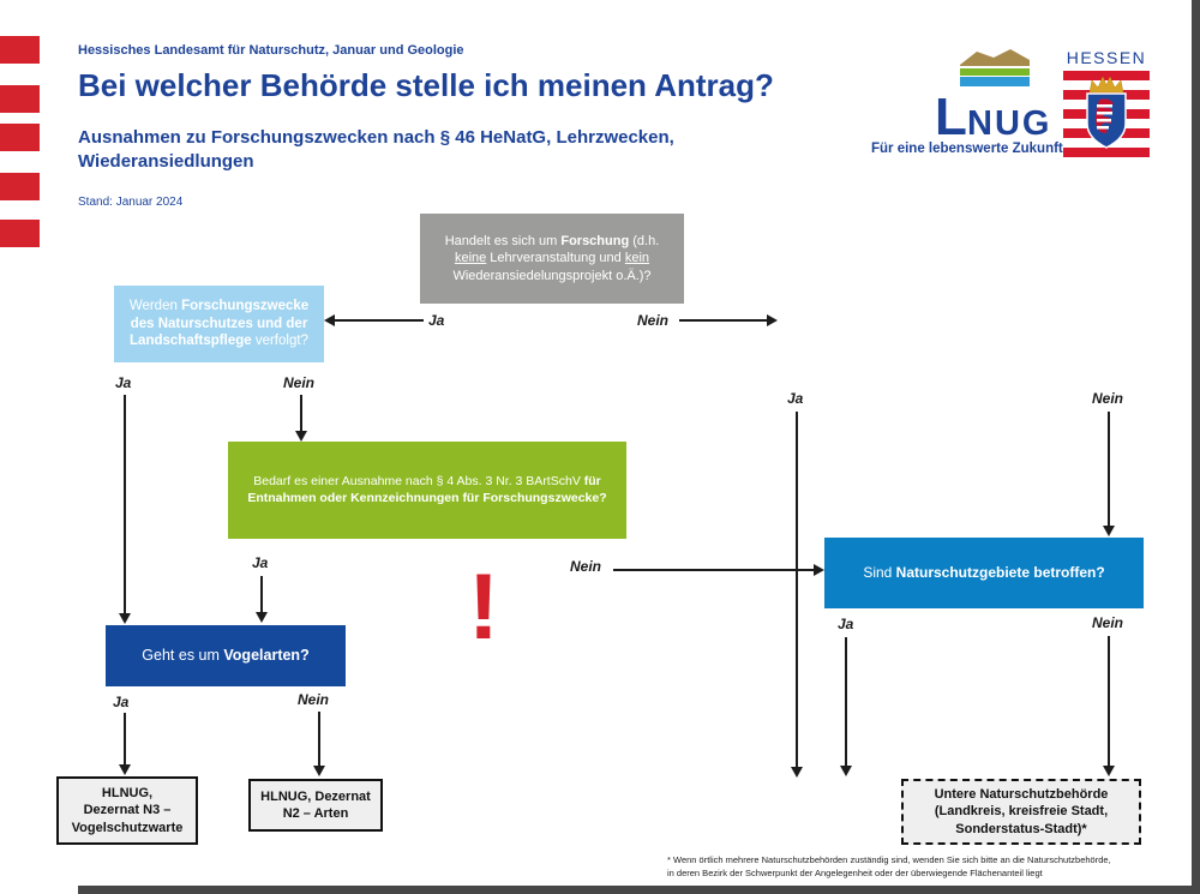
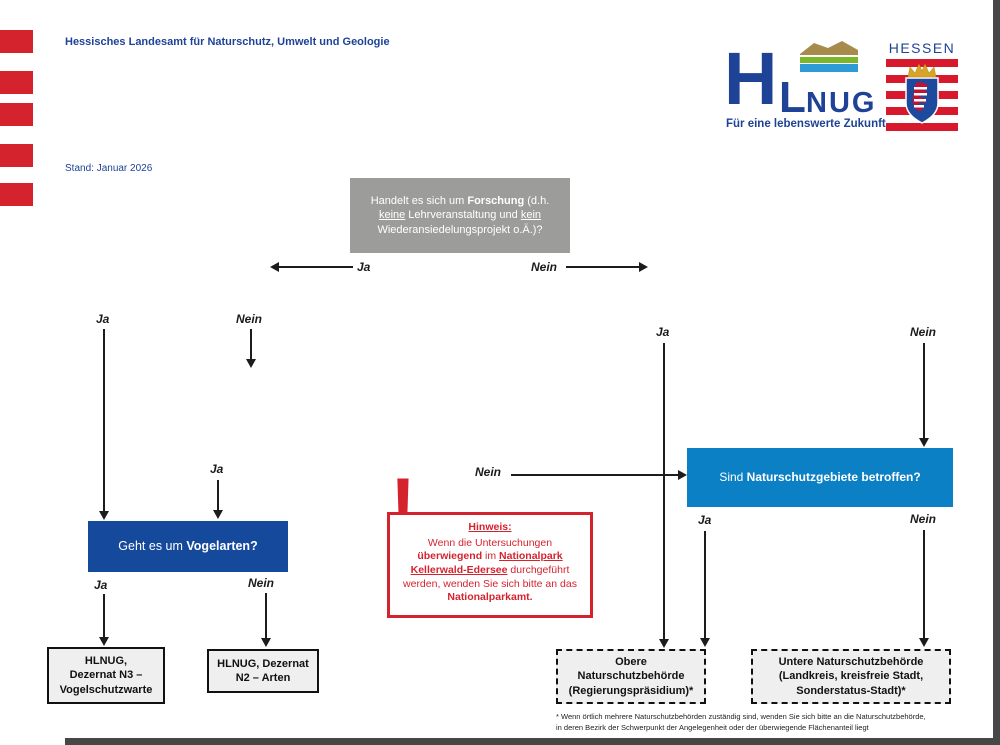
- Hessisches Landesamt für Naturschutz, Januar und Geologie
+ Hessisches Landesamt für Naturschutz, Umwelt und Geologie
- Bei welcher Behörde stelle ich meinen Antrag?
- Ausnahmen zu Forschungszwecken nach § 46 HeNatG, Lehrzwecken,
- Wiederansiedlungen
- Stand: Januar 2024
+ Stand: Januar 2026
+ H
  L
  NUG
  Für eine lebenswerte Zukunft
  HESSEN
  Handelt es sich um Forschung (d.h. keine Lehrveranstaltung und kein Wiederansiedelungsprojekt o.Ä.)?
- Werden Forschungszwecke des Naturschutzes und der Landschaftspflege verfolgt?
- Bedarf es einer Ausnahme nach § 4 Abs. 3 Nr. 3 BArtSchV für Entnahmen oder Kennzeichnungen für Forschungszwecke?
  Sind Naturschutzgebiete betroffen?
  Geht es um Vogelarten?
  !
+ Hinweis:
+ Wenn die Untersuchungen überwiegend im Nationalpark Kellerwald-Edersee durchgeführt werden, wenden Sie sich bitte an das Nationalparkamt.
  HLNUG,
  Dezernat N3 –
  Vogelschutzwarte
  HLNUG, Dezernat
  N2 – Arten
+ Obere
+ Naturschutzbehörde
+ (Regierungspräsidium)*
  Untere Naturschutzbehörde
  (Landkreis, kreisfreie Stadt,
  Sonderstatus-Stadt)*
  * Wenn örtlich mehrere Naturschutzbehörden zuständig sind, wenden Sie sich bitte an die Naturschutzbehörde,
  in deren Bezirk der Schwerpunkt der Angelegenheit oder der überwiegende Flächenanteil liegt
  Ja
  Nein
  Ja
  Nein
  Ja
  Nein
  Ja
  Nein
  Ja
  Nein
  Ja
  Nein
